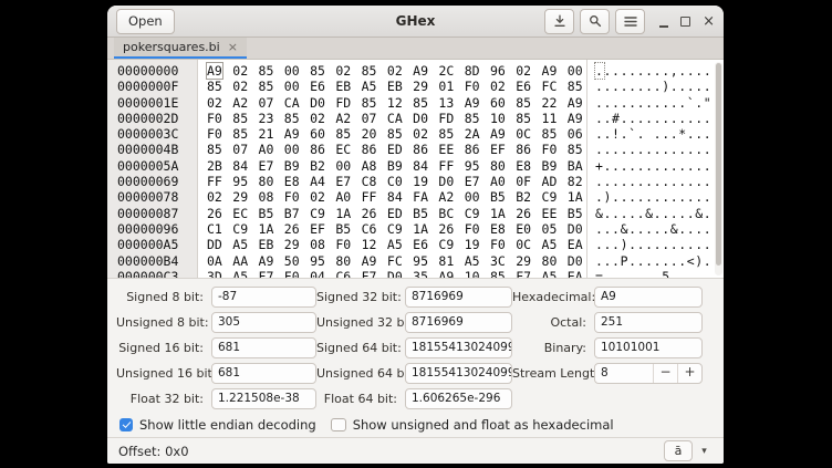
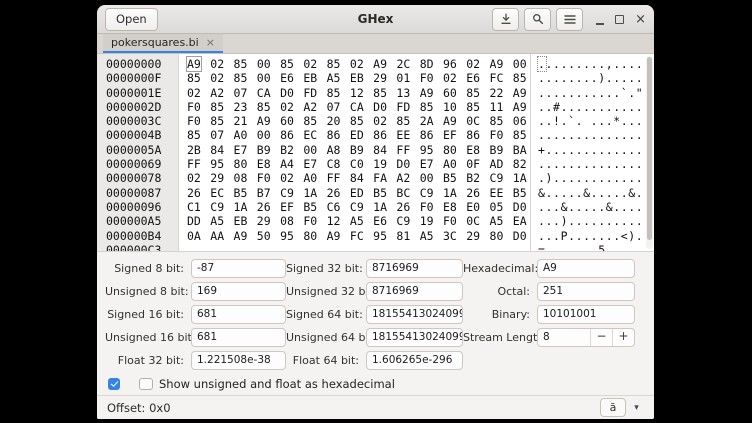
  Open
  GHex
  ×
  pokersquares.bi
  ×
  00000000
  0000000F
  0000001E
  0000002D
  0000003C
  0000004B
  0000005A
  00000069
  00000078
  00000087
  00000096
  000000A5
  000000B4
  000000C3
  A9 02 85 00 85 02 85 02 A9 2C 8D 96 02 A9 00
  85 02 85 00 E6 EB A5 EB 29 01 F0 02 E6 FC 85
  02 A2 07 CA D0 FD 85 12 85 13 A9 60 85 22 A9
  F0 85 23 85 02 A2 07 CA D0 FD 85 10 85 11 A9
  F0 85 21 A9 60 85 20 85 02 85 2A A9 0C 85 06
  85 07 A0 00 86 EC 86 ED 86 EE 86 EF 86 F0 85
  2B 84 E7 B9 B2 00 A8 B9 84 FF 95 80 E8 B9 BA
  FF 95 80 E8 A4 E7 C8 C0 19 D0 E7 A0 0F AD 82
  02 29 08 F0 02 A0 FF 84 FA A2 00 B5 B2 C9 1A
  26 EC B5 B7 C9 1A 26 ED B5 BC C9 1A 26 EE B5
  C1 C9 1A 26 EF B5 C6 C9 1A 26 F0 E8 E0 05 D0
  DD A5 EB 29 08 F0 12 A5 E6 C9 19 F0 0C A5 EA
  0A AA A9 50 95 80 A9 FC 95 81 A5 3C 29 80 D0
- 3D A5 F7 F0 04 C6 F7 D0 35 A9 10 85 F7 A5 EA
  .........,....
  ........).....
  ...........`."
  ..#...........
  ..!.`. ...*...
  ..............
  +.............
  ..............
  .)............
  &.....&.....&.
  ...&.....&....
  ...)..........
  ...P.......<).
  =.......5......
  Signed 8 bit:
  -87
  Signed 32 bit:
  8716969
  Hexadecimal
  A9
  Unsigned 8 bit:
- 305
+ 169
  Unsigned 32 b
  8716969
  Octal:
  251
  Signed 16 bit:
  681
  Signed 64 bit:
  18155413024099
  Binary:
  10101001
  Unsigned 16 bit
  681
  Unsigned 64 b
  18155413024099
  Stream Lengt
  8
  −
  +
  Float 32 bit:
  1.221508e-38
  Float 64 bit:
  1.606265e-296
- Show little endian decoding
  Show unsigned and float as hexadecimal
  Offset: 0x0
  ā
  ▾
